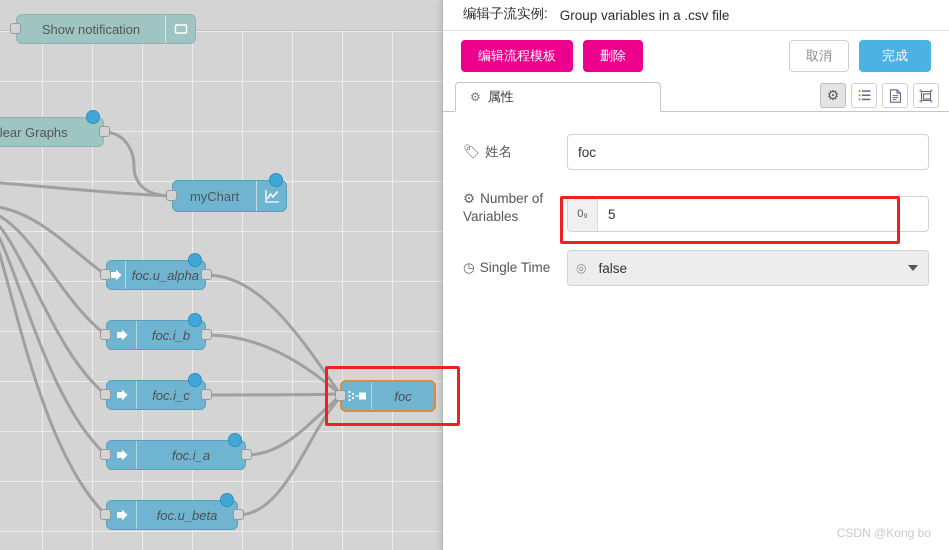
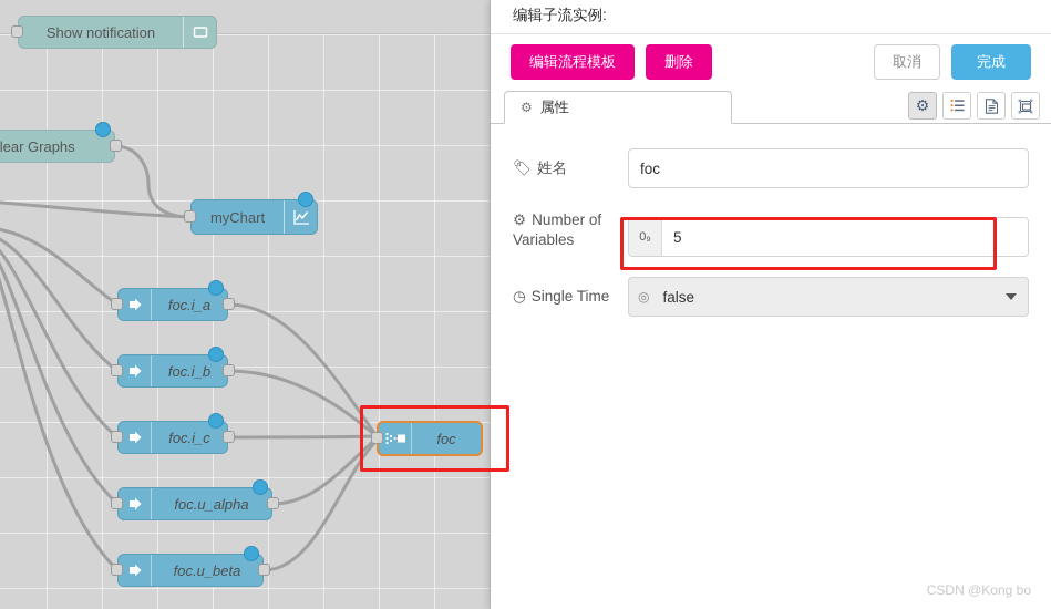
  Show notification
  lear Graphs
  myChart
- foc.u_alpha
+ foc.i_a
  foc.i_b
  foc.i_c
- foc.i_a
+ foc.u_alpha
  foc.u_beta
  foc
  编辑子流实例:
- Group variables in a .csv file
  编辑流程模板
  删除
  取消
  完成
  ⚙
  属性
  ⚙
  🏷 姓名
  foc
  ⚙ Number of Variables
  0₉
  5
  ◷ Single Time
  ◎
  false
  CSDN @Kong bo
